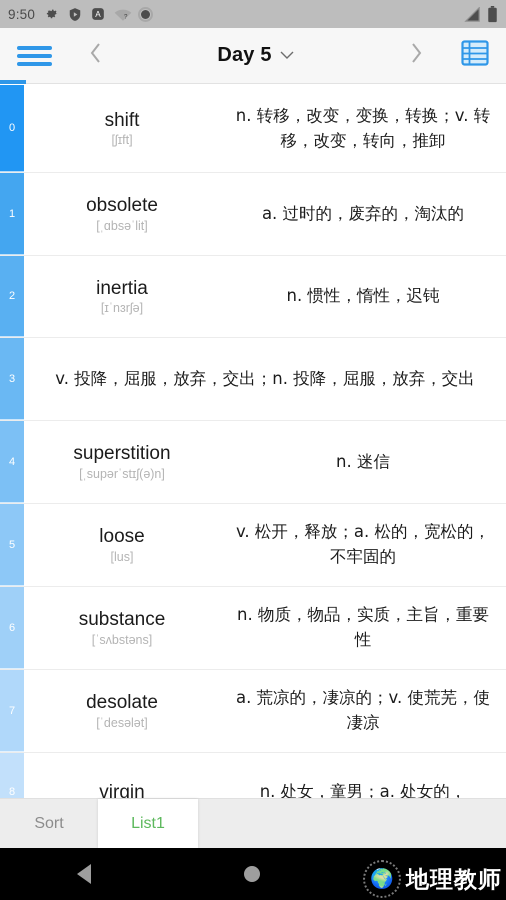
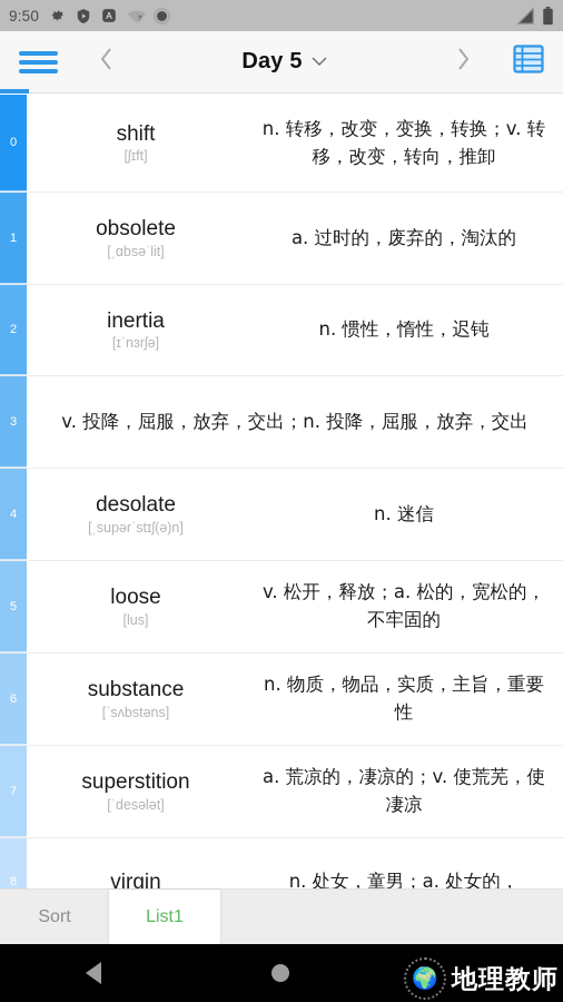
  9:50
  A
  Day 5
  0
  shift
  [ʃɪft]
  n. 转移，改变，变换，转换；v. 转移，改变，转向，推卸
  1
  obsolete
  [ˌɑbsəˈlit]
  a. 过时的，废弃的，淘汰的
  2
  inertia
  [ɪˈnɜrʃə]
  n. 惯性，惰性，迟钝
  3
  v. 投降，屈服，放弃，交出；n. 投降，屈服，放弃，交出
  4
- superstition
+ desolate
  [ˌsupərˈstɪʃ(ə)n]
  n. 迷信
  5
  loose
  [lus]
  v. 松开，释放；a. 松的，宽松的，不牢固的
  6
  substance
  [ˈsʌbstəns]
  n. 物质，物品，实质，主旨，重要性
  7
- desolate
+ superstition
  [ˈdesələt]
  a. 荒凉的，凄凉的；v. 使荒芜，使凄凉
  8
  virgin
  n. 处女，童男；a. 处女的，
  Sort
  List1
  🌍
  地理教师
